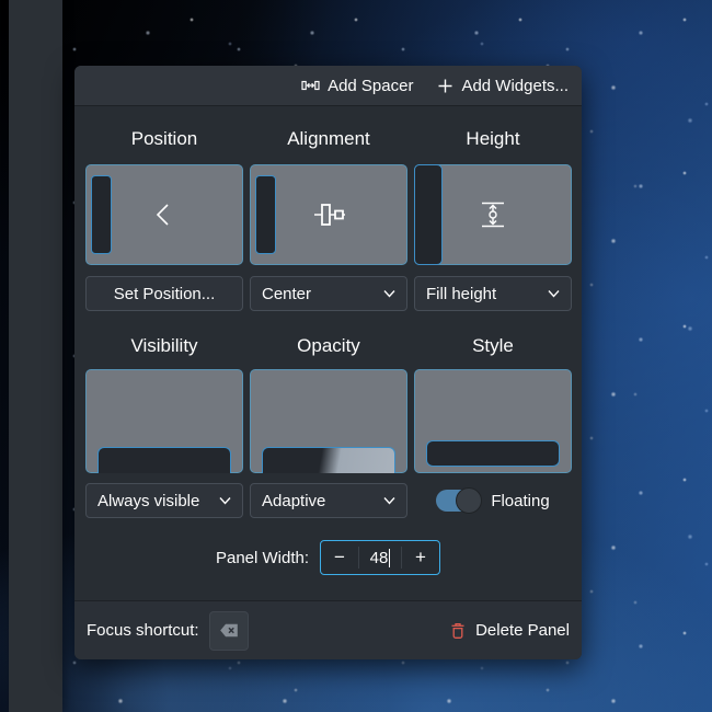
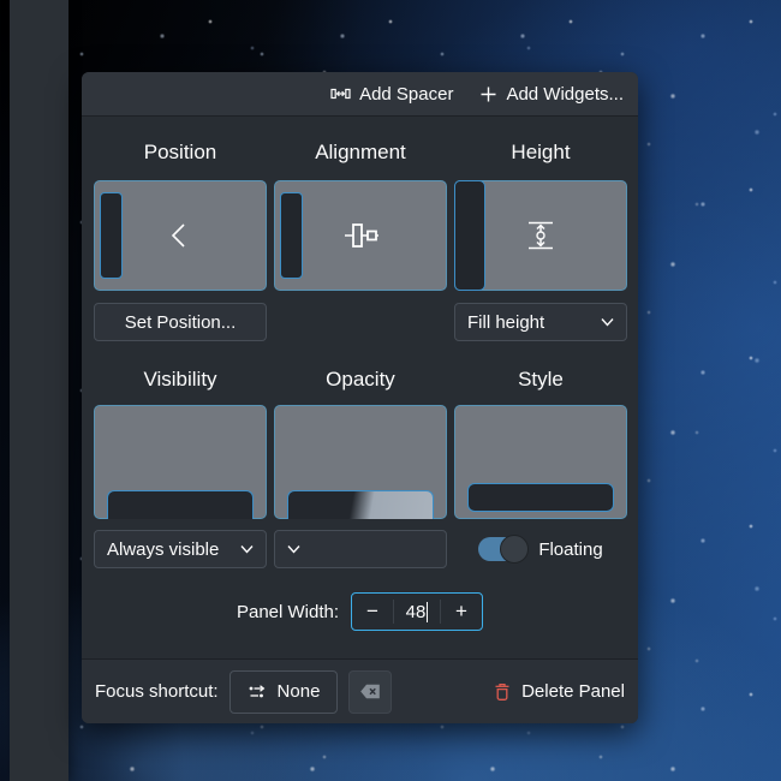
  Add Spacer
  Add Widgets...
  Position
  Alignment
  Height
  Set Position...
- Center
  Fill height
  Visibility
  Opacity
  Style
  Always visible
- Adaptive
  Floating
  Panel Width:
  −
  48
  +
  Focus shortcut:
+ None
  Delete Panel
